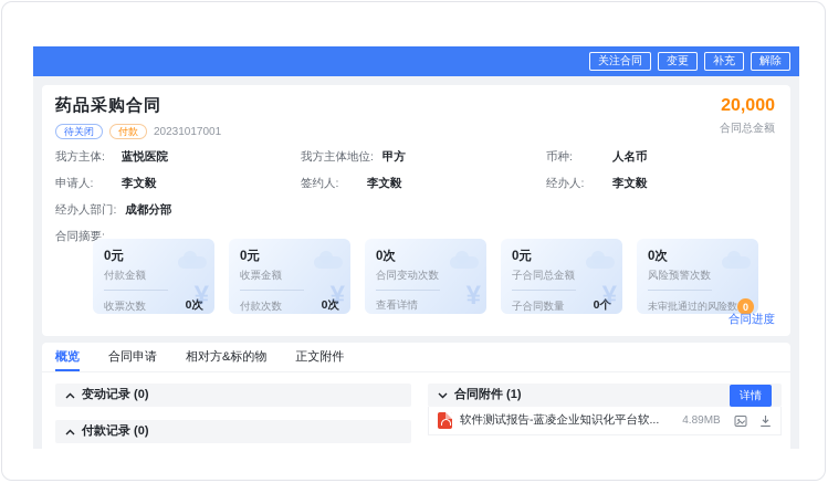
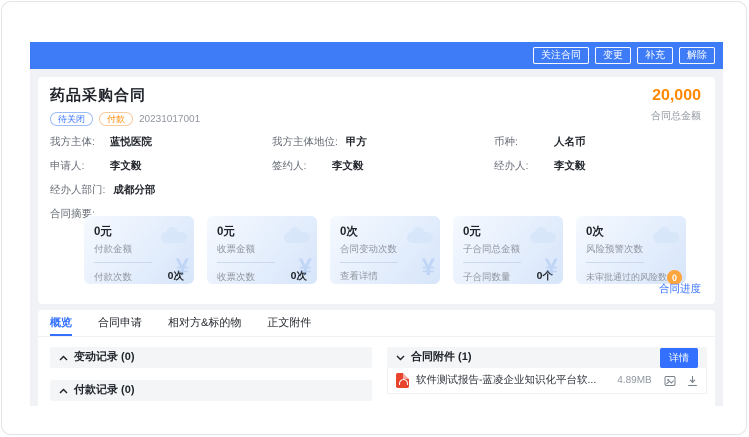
  关注合同
  变更
  补充
  解除
  药品采购合同
  待关闭
  付款
  20231017001
  20,000
  合同总金额
  我方主体:
  蓝悦医院
  我方主体地位:
  甲方
  币种:
  人名币
  申请人:
  李文毅
  签约人:
  李文毅
  经办人:
  李文毅
  经办人部门:
  成都分部
  合同摘要:
  0元
  付款金额
- 收票次数
+ 付款次数
  0次
  0元
  收票金额
- 付款次数
+ 收票次数
  0次
  0次
  合同变动次数
  查看详情
  0元
  子合同总金额
  子合同数量
  0个
  0次
  风险预警次数
  未审批通过的风险数
  0
  合同进度
  概览
  合同申请
  相对方&标的物
  正文附件
  变动记录 (0)
  付款记录 (0)
  合同附件 (1)
  详情
  软件测试报告-蓝凌企业知识化平台软...
  4.89MB
